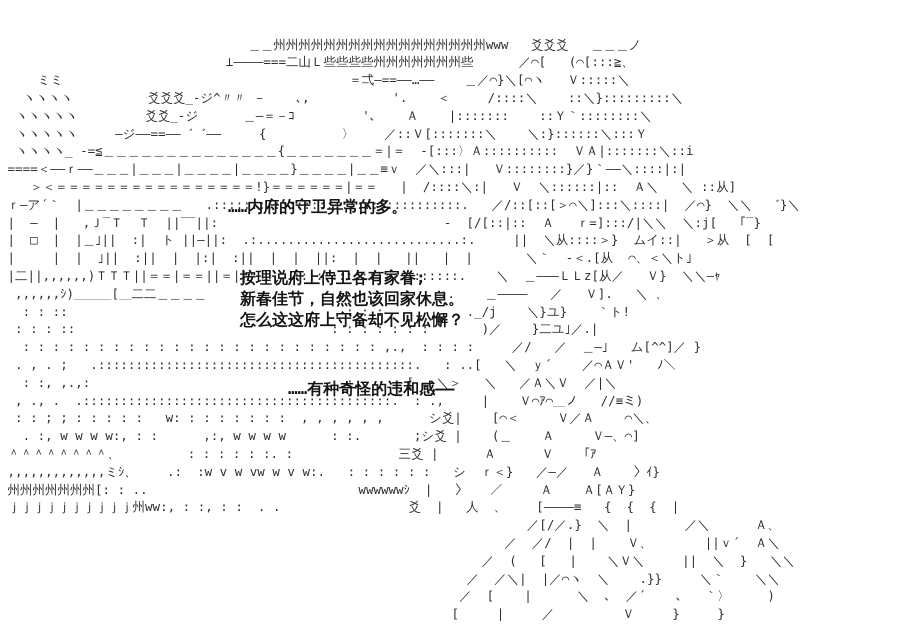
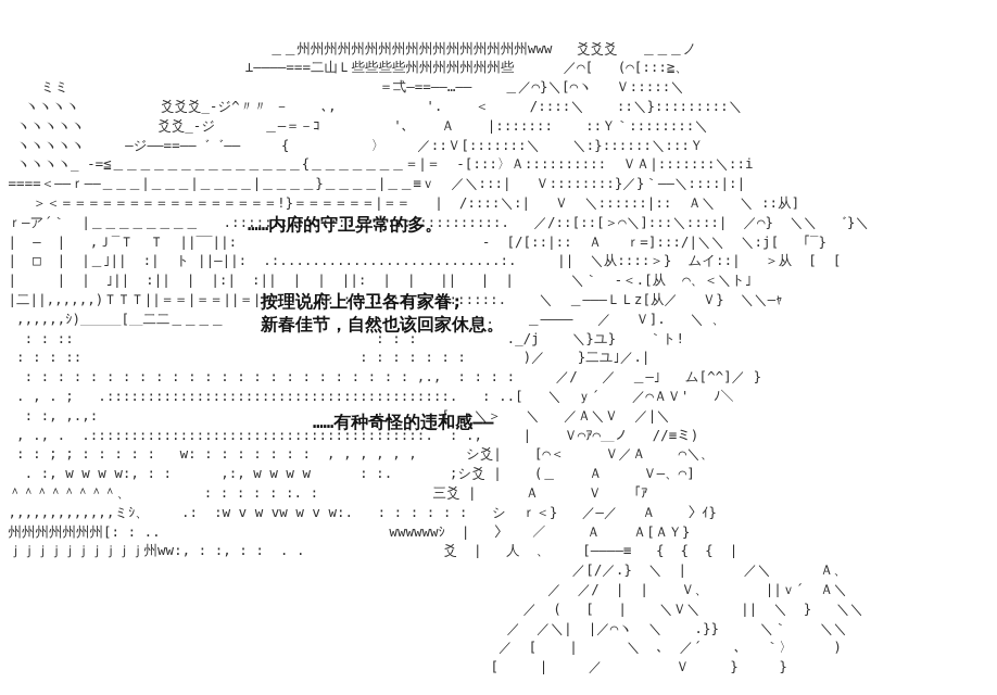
  ＿＿州州州州州州州州州州州州州州州州州www 爻爻爻 ＿＿＿ノ
  ⊥――――===二山Ｌ些些些些州州州州州州州些 ／⌒[ (⌒[:::≧、
  ミミ ＝弌―==――…―― ＿／⌒}＼[⌒ヽ Ｖ:::::＼
  ヽヽヽヽ 爻爻爻_-ジ^〃〃 － ､, '. ＜ /::::＼ ::＼}:::::::::＼
  ヽヽヽヽヽ 爻爻_-ジ ＿―＝－ｺ '､ Ａ |::::::: ::Ｙ｀::::::::＼
  ヽヽヽヽヽ ―ジ――==――゛゛―― { 〉 ／::Ｖ[:::::::＼ ＼:}::::::＼:::Ｙ
  ヽヽヽヽ_ -=≦＿＿＿＿＿＿＿＿＿＿＿＿＿＿{＿＿＿＿＿＿＿＝|＝ -[:::〉Ａ:::::::::: ＶＡ|:::::::＼::i
  ====＜――ｒ――＿＿＿|＿＿＿|＿＿＿＿|＿＿＿＿}＿＿＿＿|＿＿≡ｖ ／＼:::| Ｖ::::::::}／}｀――＼::::|:|
  ＞＜＝＝＝＝＝＝＝＝＝＝＝＝＝＝＝＝!}＝＝＝＝＝＝|＝＝ | /::::＼:| Ｖ ＼::::::|:: Ａ＼ ＼ ::从]
  ｒ―ア´｀ |＿＿＿＿＿＿＿＿ .:::::::::::::::::::::::::::::::::. ／/::[::[＞⌒＼]:::＼::::| ／⌒} ＼＼ ゛}＼
  | ― | ,Ｊ‾Ｔ Ｔ ||‾‾||: - [/[::|:: Ａ ｒ=]:::/|＼＼ ＼:j[ ｢‾}
  | □ | |＿｣|| :| ト ||―||: .:...........................:. || ＼从::::＞} ムイ::| ＞从 [ [
  | | | ｣|| :|| | |:| :|| | | ||: | | || | | ＼｀ ‐＜.[从 ⌒、＜＼ト｣
  |二||,,,,,,)ＴＴＴ||＝＝|＝＝||＝||: .::::::::::::::::::::::. ＼ ＿―――ＬＬz[从／ Ｖ} ＼＼―ｬ
  ,,,,,,ｼ)＿＿＿[＿二二＿＿＿＿ :. ＿―――― ／ Ｖ]. ＼ 、
  : : :: : : : ._/j ＼}ユ} ｀ト!
  : : : :: : : : : : : : )／ }二ユ｣／.|
  : : : : : : : : : : : : : : : : : : : : : : : : ,., : : : : ／/ ／ ＿―｣ ム[^^]／ }
  . , . ; .::::::::::::::::::::::::::::::::::::::::::. : ..[ ＼ ｙ´ ／⌒ＡＶ' ﾉ＼
  : :, ,.,: :. [ ＼＞ ＼ ／Ａ＼Ｖ ／|＼
  , ., . .:::::::::::::::::::::::::::::::::::::::::. : ., | Ｖ⌒ｱ⌒＿ノ //≡ミ)
  : : ; ; : : : : : w: : : : : : : : , , , , , , シ爻| [⌒＜ Ｖ／Ａ ⌒＼、
  . :, w w w w:, : : ,:, w w w w : :. ;シ爻 | (＿ Ａ Ｖ―、⌒]
  ＾＾＾＾＾＾＾＾、 : : : : : :. : 三爻 | Ａ Ｖ ｢ｱ
  ,,,,,,,,,,,,,ミｼ、 .: :w v w vw w v w:. : : : : : : シ ｒ＜} ／―／ Ａ 〉ｲ}
  州州州州州州州[: : .. wwwwwwｼ | 〉 ／ Ａ Ａ[ＡＹ}
  ｊｊｊｊｊｊｊｊｊｊ州ww:, : :, : : . . 爻 | 人 、 [――――≡ { { { |
  ／[/／.} ＼ | ／＼ Ａ、
  ／ ／/ | | Ｖ、 ||ｖ´ Ａ＼
  ／ ( [ | ＼Ｖ＼ || ＼ } ＼＼
  ／ ／＼| |／⌒ヽ ＼ .}} ＼｀ ＼＼
  ／ [ | ＼ ､ ／´ ､ ｀〉 )
  [ | ／ Ｖ } }
  ……内府的守卫异常的多。
  按理说府上侍卫各有家眷;
  新春佳节，自然也该回家休息。
- 怎么这这府上守备却不见松懈？
  ……有种奇怪的违和感——
